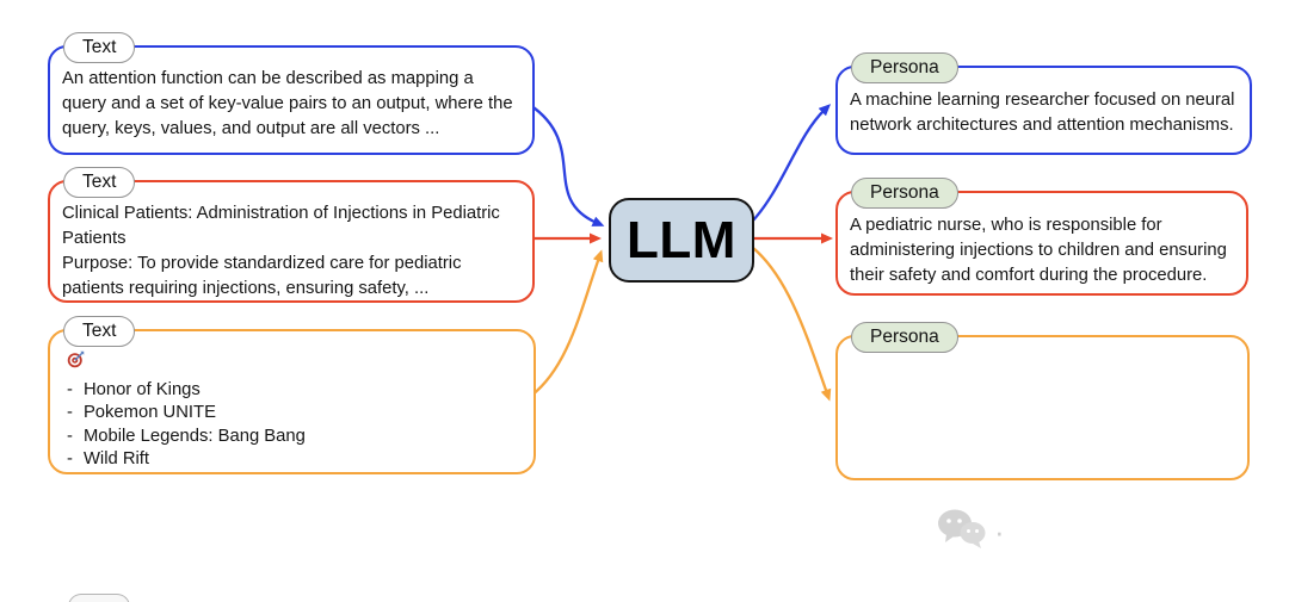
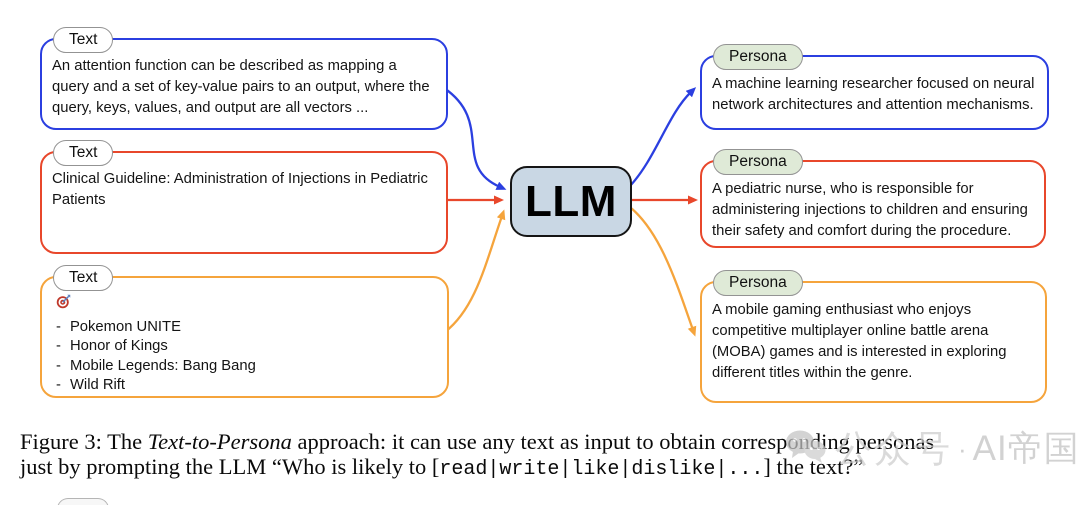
  Text
  An attention function can be described as mapping a query and a set of key-value pairs to an output, where the query, keys, values, and output are all vectors ...
  Text
- Clinical Patients: Administration of Injections in Pediatric Patients
+ Clinical Guideline: Administration of Injections in Pediatric Patients
- Purpose: To provide standardized care for pediatric patients requiring injections, ensuring safety, ...
  Text
  -
- Honor of Kings
+ Pokemon UNITE
  -
- Pokemon UNITE
+ Honor of Kings
  -
  Mobile Legends: Bang Bang
  -
  Wild Rift
  LLM
  Persona
  A machine learning researcher focused on neural network architectures and attention mechanisms.
  Persona
  A pediatric nurse, who is responsible for administering injections to children and ensuring their safety and comfort during the procedure.
  Persona
+ A mobile gaming enthusiast who enjoys competitive multiplayer online battle arena (MOBA) games and is interested in exploring different titles within the genre.
+ Figure 3: The Text-to-Persona approach: it can use any text as input to obtain corresponding personas
+ just by prompting the LLM “Who is likely to [read|write|like|dislike|...] the text?”
+ 公众号
  ·
+ AI帝国
